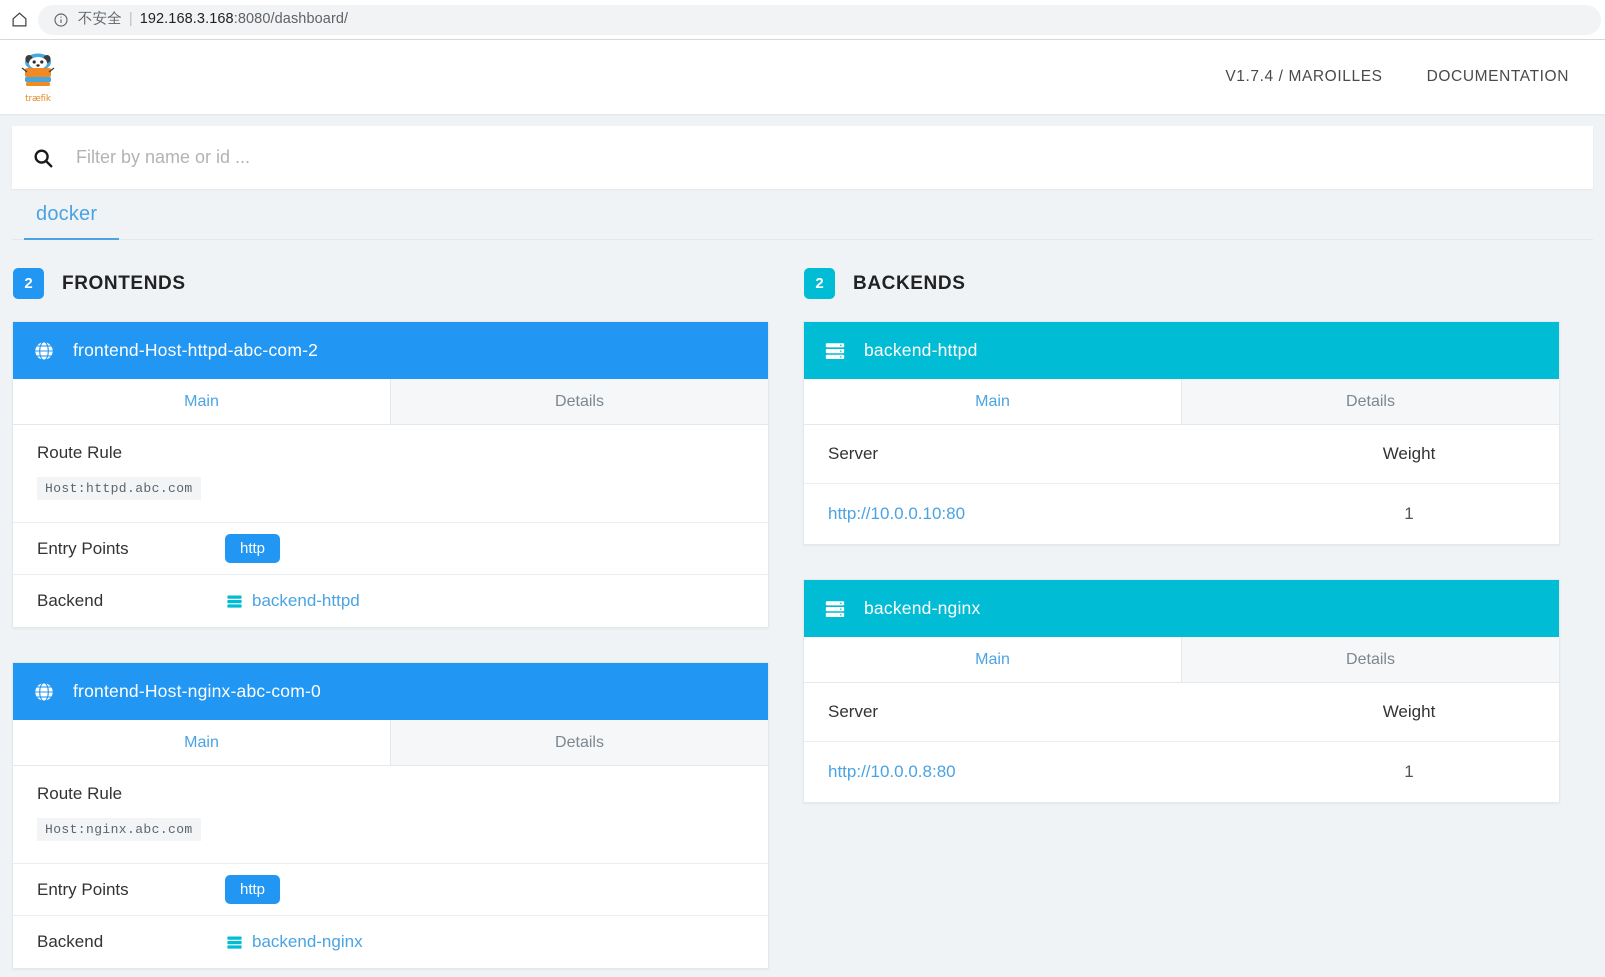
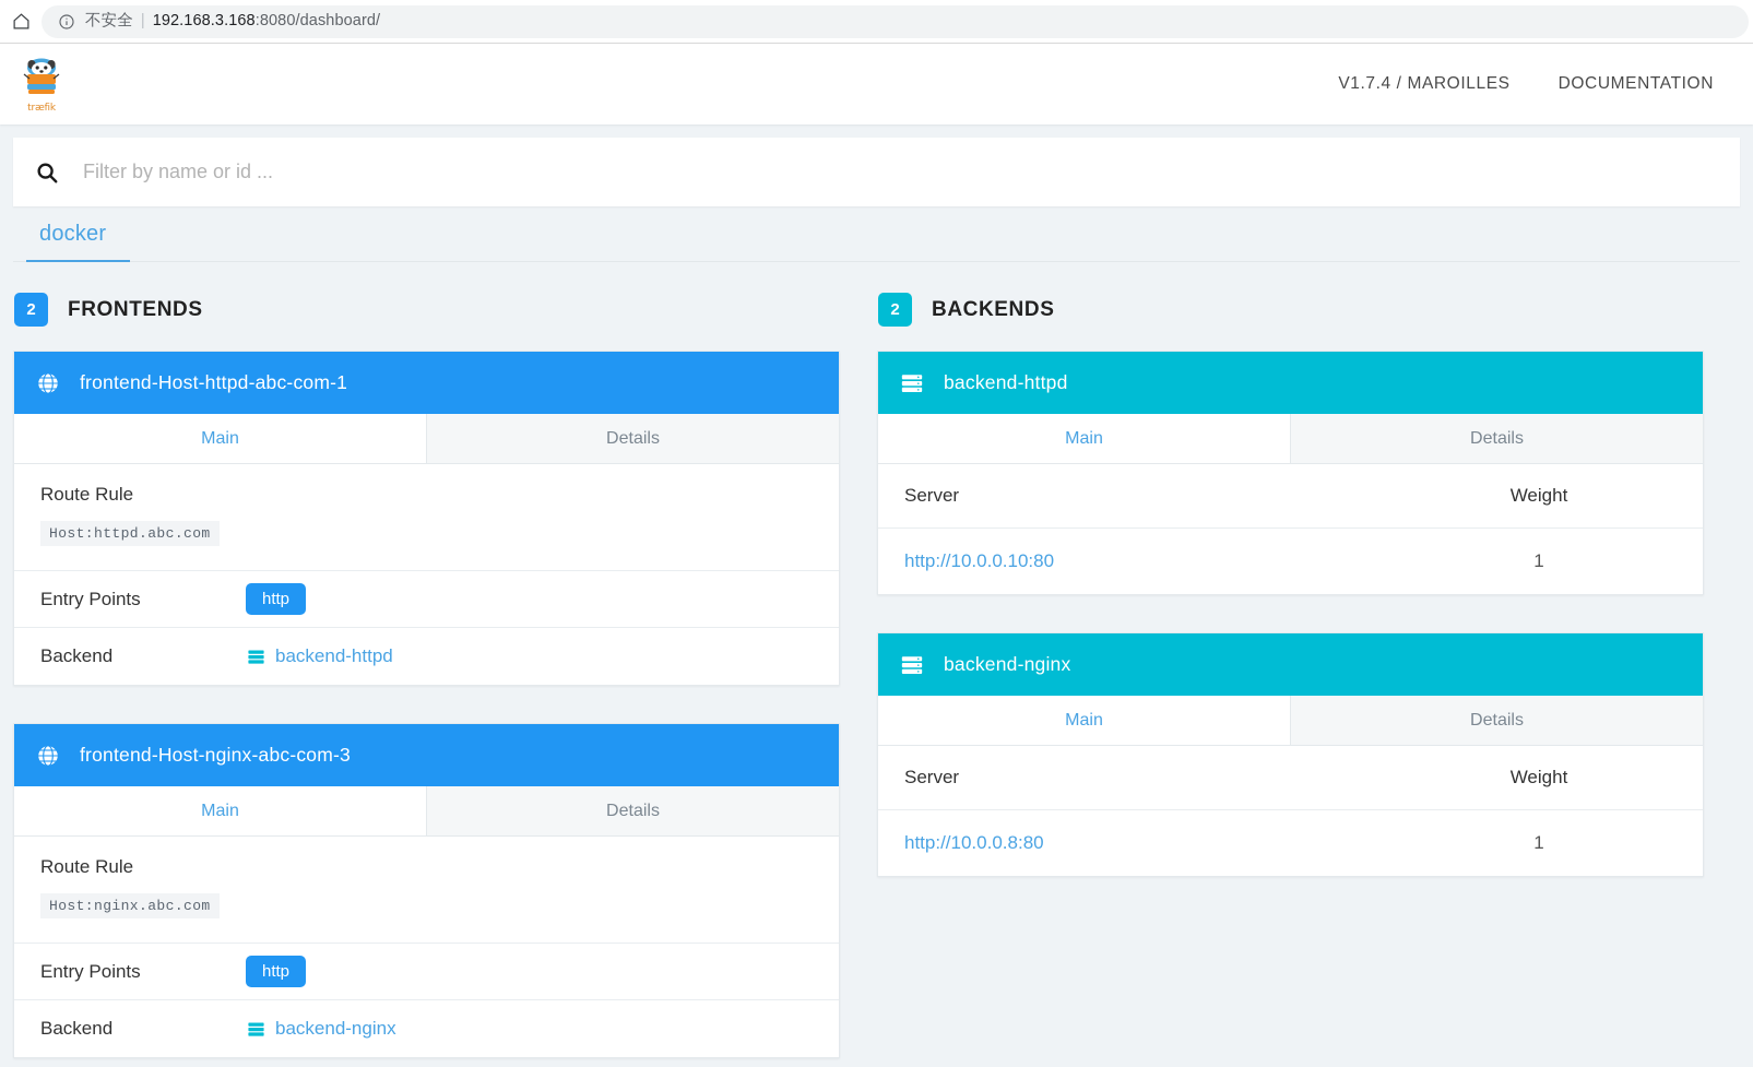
  不安全 | 192.168.3.168:8080/dashboard/
  træfik
  V1.7.4 / MAROILLES
  DOCUMENTATION
  Filter by name or id ...
  docker
  2
  FRONTENDS
- frontend-Host-httpd-abc-com-2
+ frontend-Host-httpd-abc-com-1
  Main
  Details
  Route Rule
  Host:httpd.abc.com
  Entry Points
  http
  Backend
  backend-httpd
- frontend-Host-nginx-abc-com-0
+ frontend-Host-nginx-abc-com-3
  Main
  Details
  Route Rule
  Host:nginx.abc.com
  Entry Points
  http
  Backend
  backend-nginx
  2
  BACKENDS
  backend-httpd
  Main
  Details
  Server	Weight
  http://10.0.0.10:80	1
  backend-nginx
  Main
  Details
  Server	Weight
  http://10.0.0.8:80	1
